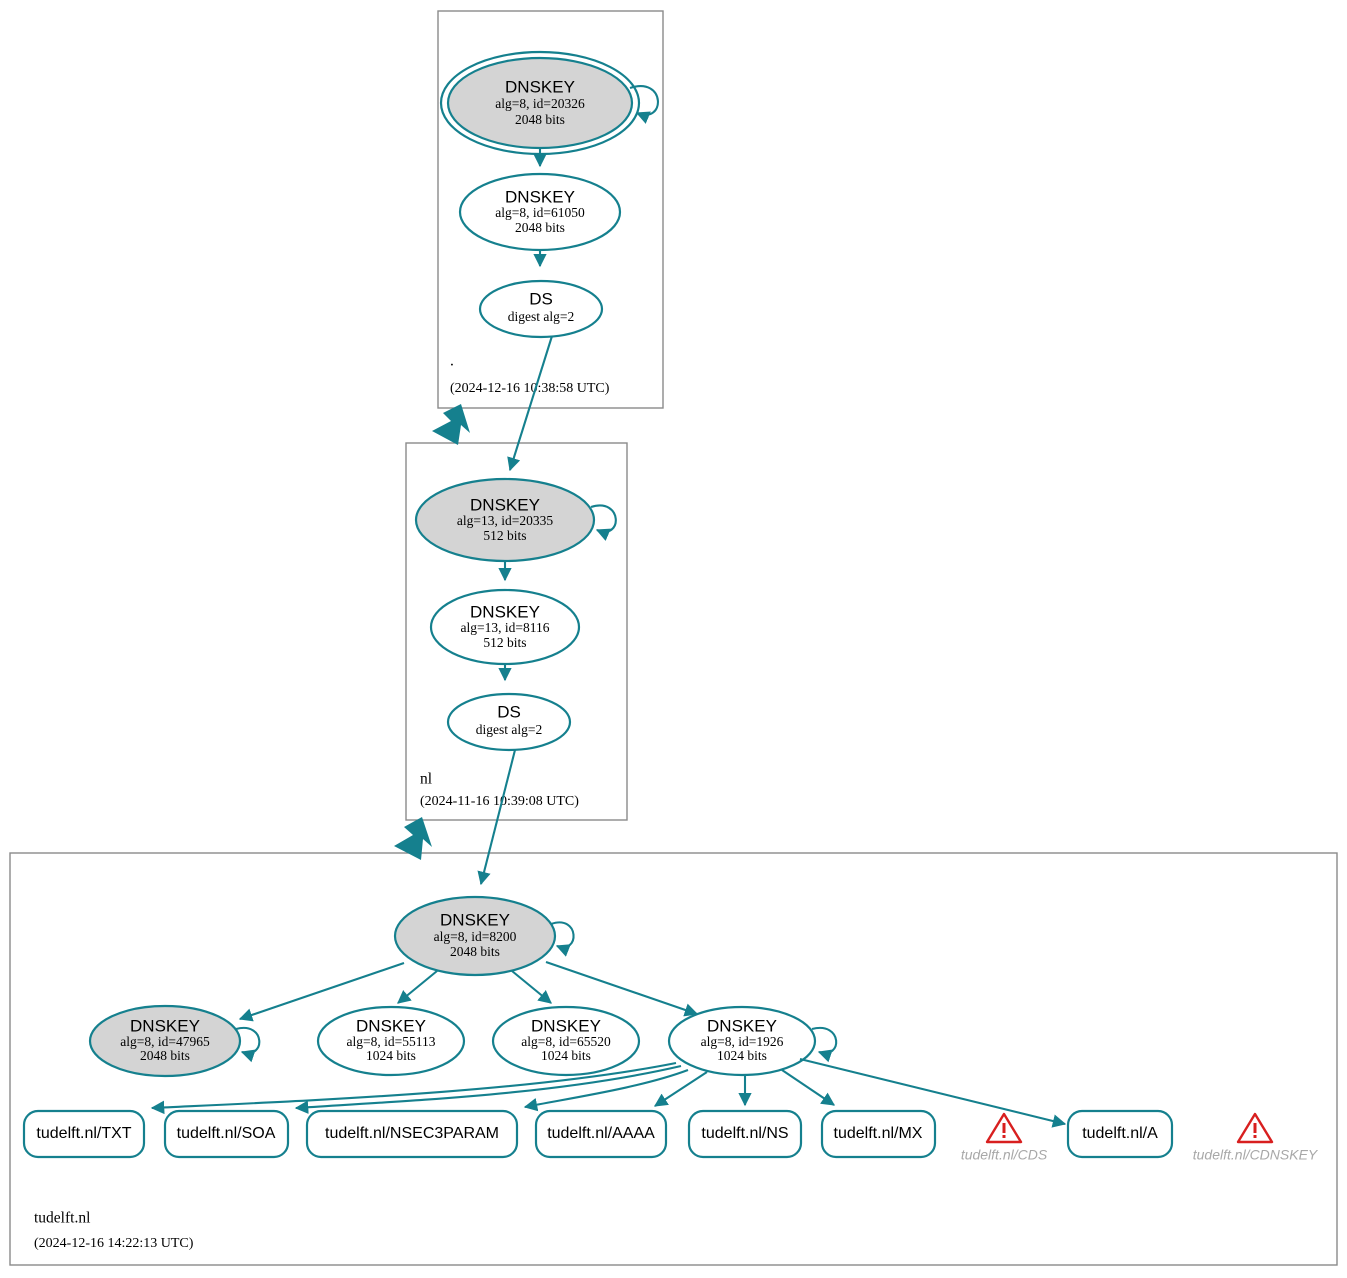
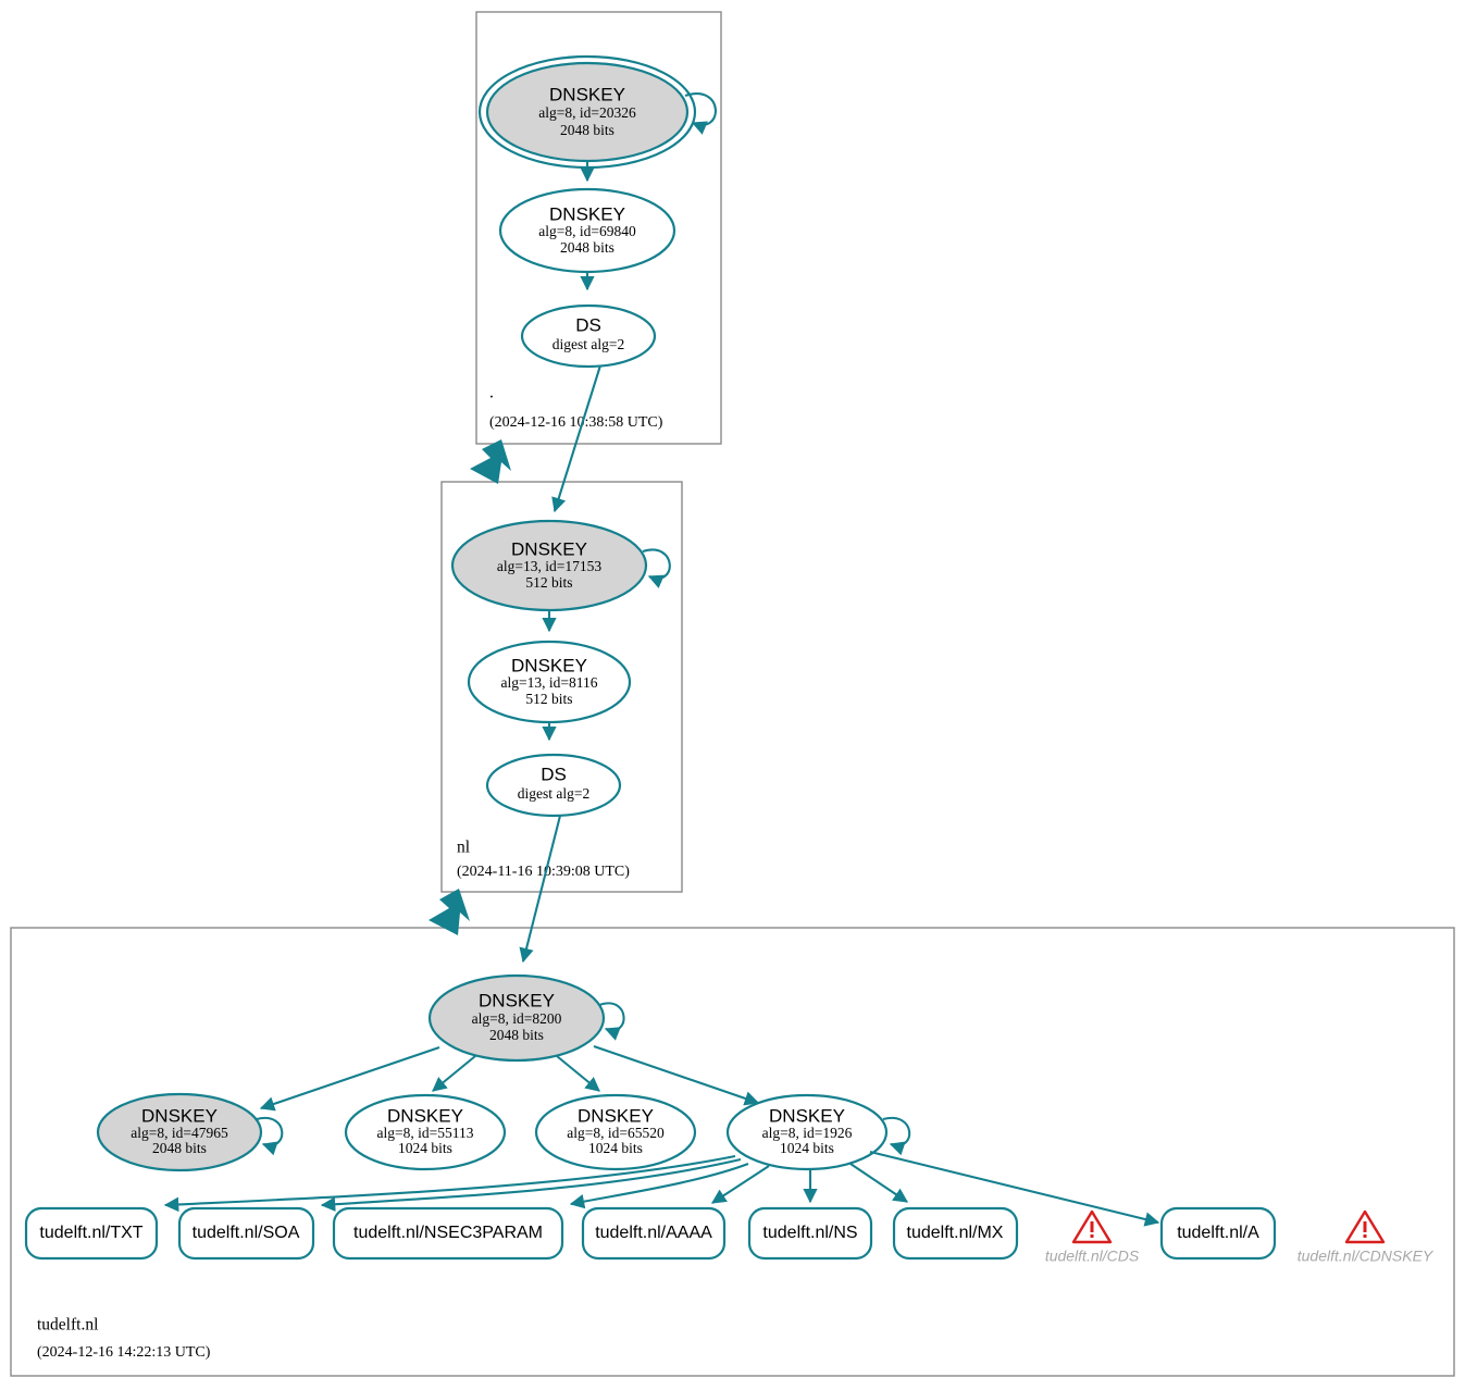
  DNSKEY
  alg=8, id=20326
  2048 bits
  DNSKEY
- alg=8, id=61050
+ alg=8, id=69840
  2048 bits
  DS
  digest alg=2
  .
  (2024-12-16 10:38:58 UTC)
  DNSKEY
- alg=13, id=20335
+ alg=13, id=17153
  512 bits
  DNSKEY
  alg=13, id=8116
  512 bits
  DS
  digest alg=2
  nl
  (2024-11-16 10:39:08 UTC)
  DNSKEY
  alg=8, id=8200
  2048 bits
  DNSKEY
  alg=8, id=47965
  2048 bits
  DNSKEY
  alg=8, id=55113
  1024 bits
  DNSKEY
  alg=8, id=65520
  1024 bits
  DNSKEY
  alg=8, id=1926
  1024 bits
  tudelft.nl/TXT
  tudelft.nl/SOA
  tudelft.nl/NSEC3PARAM
  tudelft.nl/AAAA
  tudelft.nl/NS
  tudelft.nl/MX
  tudelft.nl/A
  tudelft.nl/CDS
  tudelft.nl/CDNSKEY
  tudelft.nl
  (2024-12-16 14:22:13 UTC)
